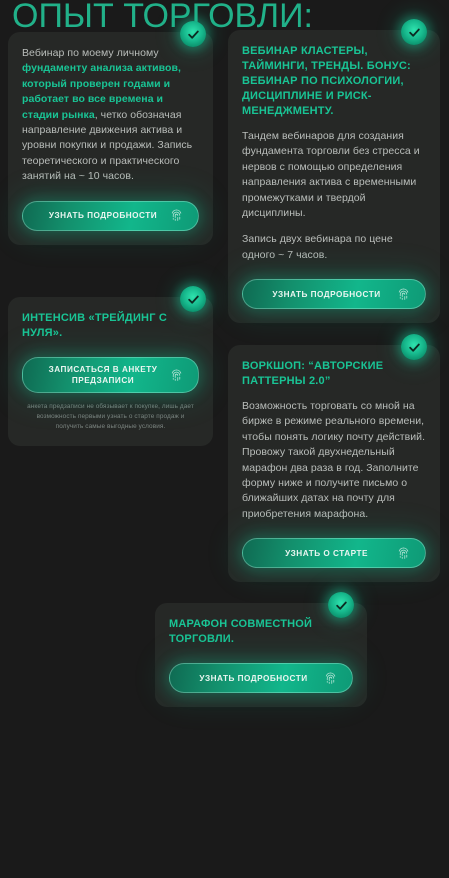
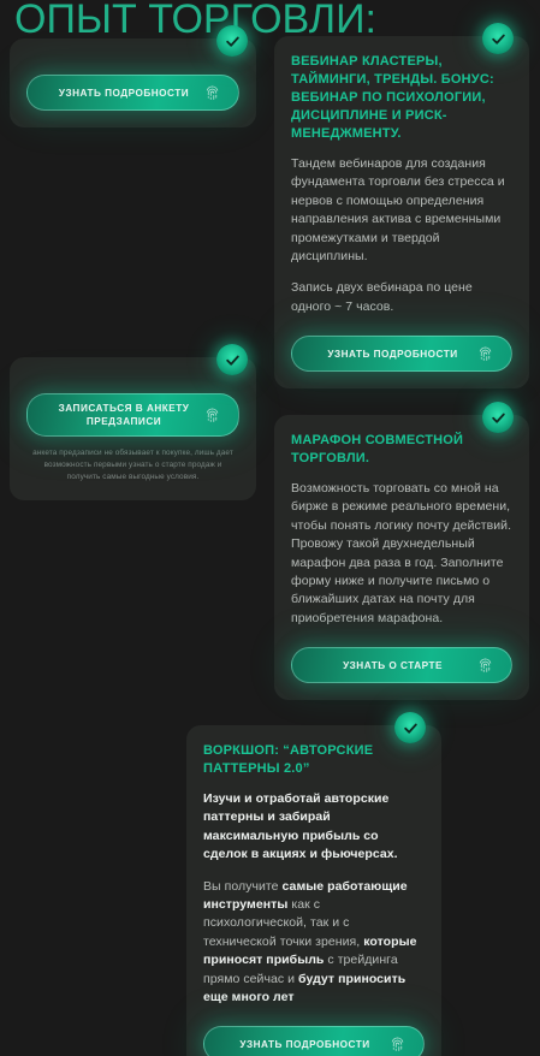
  ОПЫТ ТОРГОВЛИ:
- Вебинар по моему личному фундаменту анализа активов, который проверен годами и работает во все времена и стадии рынка, четко обозначая направление движения актива и уровни покупки и продажи. Запись теоретического и практического занятий на ~ 10 часов.
  УЗНАТЬ ПОДРОБНОСТИ
  ВЕБИНАР КЛАСТЕРЫ, ТАЙМИНГИ, ТРЕНДЫ. БОНУС: ВЕБИНАР ПО ПСИХОЛОГИИ, ДИСЦИПЛИНЕ И РИСК-МЕНЕДЖМЕНТУ.
  Тандем вебинаров для создания фундамента торговли без стресса и нервов с помощью определения направления актива с временными промежутками и твердой дисциплины.
  Запись двух вебинара по цене одного ~ 7 часов.
  УЗНАТЬ ПОДРОБНОСТИ
- ИНТЕНСИВ «ТРЕЙДИНГ С НУЛЯ».
  ЗАПИСАТЬСЯ В АНКЕТУ ПРЕДЗАПИСИ
- ВОРКШОП: “АВТОРСКИЕ ПАТТЕРНЫ 2.0”
+ МАРАФОН СОВМЕСТНОЙ ТОРГОВЛИ.
  Возможность торговать со мной на бирже в режиме реального времени, чтобы понять логику почту действий. Провожу такой двухнедельный марафон два раза в год. Заполните форму ниже и получите письмо о ближайших датах на почту для приобретения марафона.
  УЗНАТЬ О СТАРТЕ
- МАРАФОН СОВМЕСТНОЙ ТОРГОВЛИ.
+ ВОРКШОП: “АВТОРСКИЕ ПАТТЕРНЫ 2.0”
+ Изучи и отработай авторские паттерны и забирай максимальную прибыль со сделок в акциях и фьючерсах.
+ Вы получите самые работающие инструменты как с психологической, так и с технической точки зрения, которые приносят прибыль с трейдинга прямо сейчас и будут приносить еще много лет
  УЗНАТЬ ПОДРОБНОСТИ
